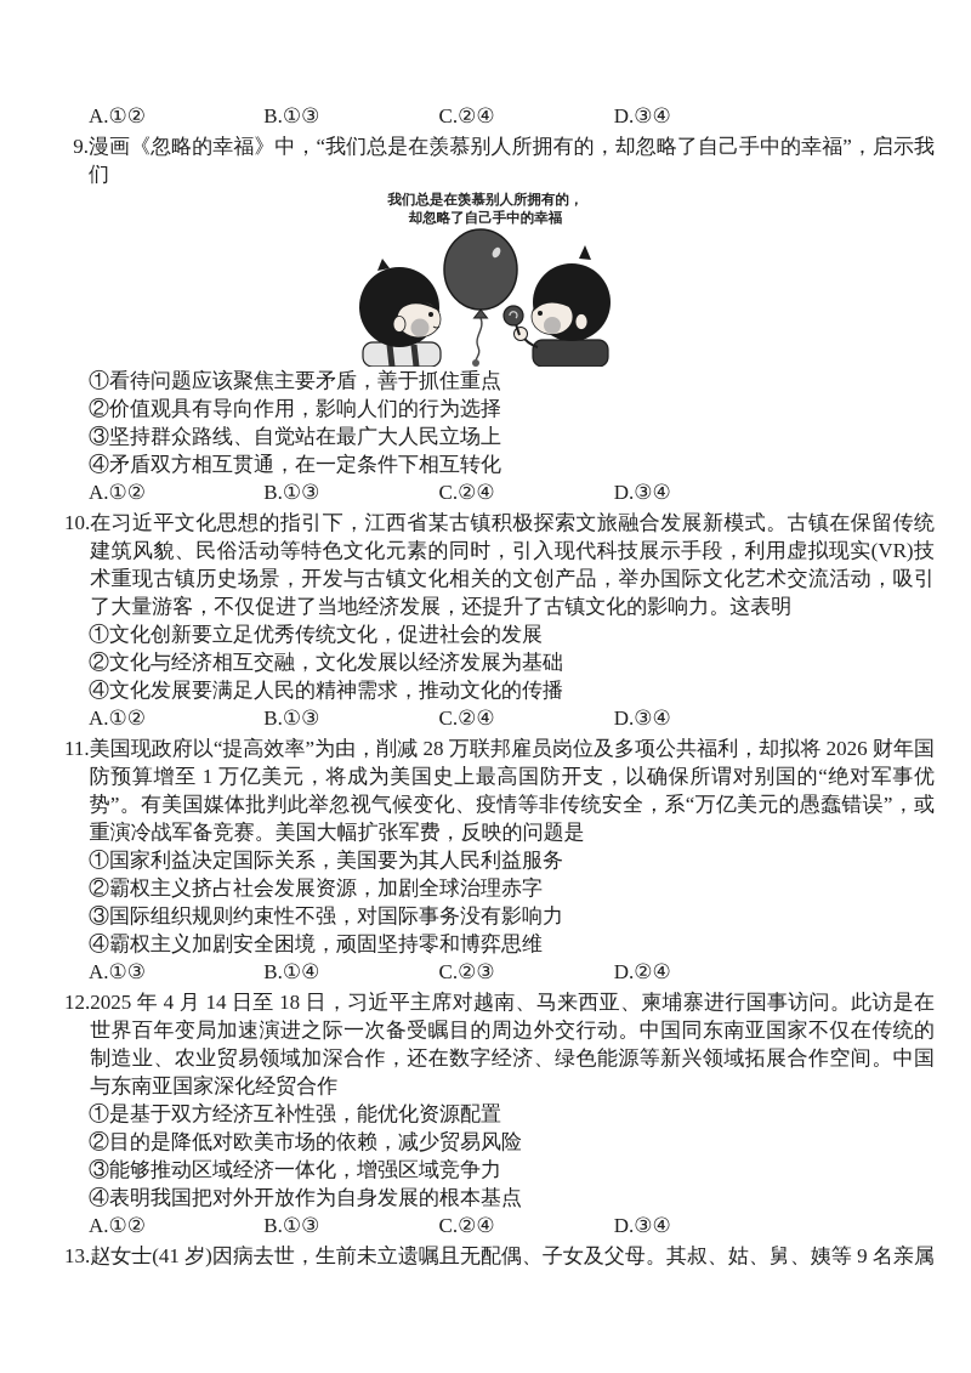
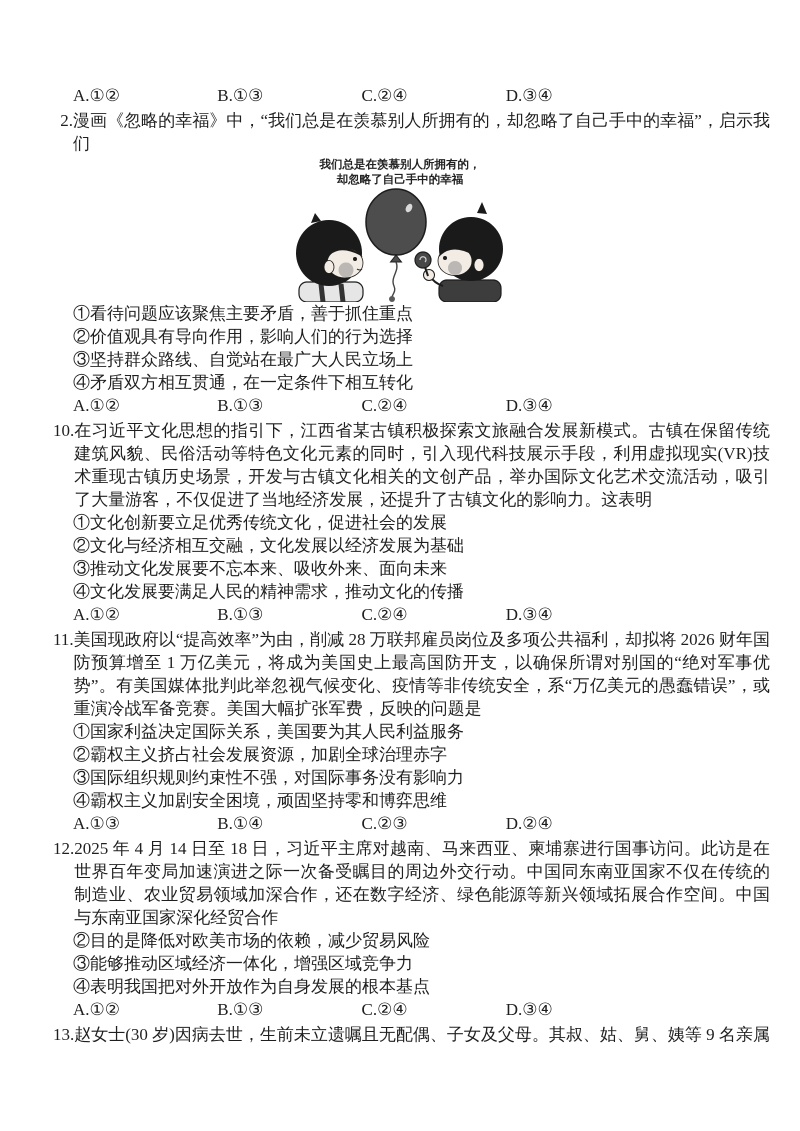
  A.①② B.①③ C.②④ D.③④
- 9.
+ 2.
  漫画《忽略的幸福》中，“我们总是在羡慕别人所拥有的，却忽略了自己手中的幸福”，启示我们
  我们总是在羡慕别人所拥有的，
  却忽略了自己手中的幸福
  ①看待问题应该聚焦主要矛盾，善于抓住重点
  ②价值观具有导向作用，影响人们的行为选择
  ③坚持群众路线、自觉站在最广大人民立场上
  ④矛盾双方相互贯通，在一定条件下相互转化
  A.①② B.①③ C.②④ D.③④
  10.
  在习近平文化思想的指引下，江西省某古镇积极探索文旅融合发展新模式。古镇在保留传统建筑风貌、民俗活动等特色文化元素的同时，引入现代科技展示手段，利用虚拟现实(VR)技术重现古镇历史场景，开发与古镇文化相关的文创产品，举办国际文化艺术交流活动，吸引了大量游客，不仅促进了当地经济发展，还提升了古镇文化的影响力。这表明
  ①文化创新要立足优秀传统文化，促进社会的发展
  ②文化与经济相互交融，文化发展以经济发展为基础
+ ③推动文化发展要不忘本来、吸收外来、面向未来
  ④文化发展要满足人民的精神需求，推动文化的传播
  A.①② B.①③ C.②④ D.③④
  11.
  美国现政府以“提高效率”为由，削减 28 万联邦雇员岗位及多项公共福利，却拟将 2026 财年国防预算增至 1 万亿美元，将成为美国史上最高国防开支，以确保所谓对别国的“绝对军事优势”。有美国媒体批判此举忽视气候变化、疫情等非传统安全，系“万亿美元的愚蠢错误”，或重演冷战军备竞赛。美国大幅扩张军费，反映的问题是
  ①国家利益决定国际关系，美国要为其人民利益服务
  ②霸权主义挤占社会发展资源，加剧全球治理赤字
  ③国际组织规则约束性不强，对国际事务没有影响力
  ④霸权主义加剧安全困境，顽固坚持零和博弈思维
  A.①③ B.①④ C.②③ D.②④
  12.
  2025 年 4 月 14 日至 18 日，习近平主席对越南、马来西亚、柬埔寨进行国事访问。此访是在世界百年变局加速演进之际一次备受瞩目的周边外交行动。中国同东南亚国家不仅在传统的制造业、农业贸易领域加深合作，还在数字经济、绿色能源等新兴领域拓展合作空间。中国与东南亚国家深化经贸合作
- ①是基于双方经济互补性强，能优化资源配置
  ②目的是降低对欧美市场的依赖，减少贸易风险
  ③能够推动区域经济一体化，增强区域竞争力
  ④表明我国把对外开放作为自身发展的根本基点
  A.①② B.①③ C.②④ D.③④
  13.
- 赵女士(41 岁)因病去世，生前未立遗嘱且无配偶、子女及父母。其叔、姑、舅、姨等 9 名亲属
+ 赵女士(30 岁)因病去世，生前未立遗嘱且无配偶、子女及父母。其叔、姑、舅、姨等 9 名亲属
